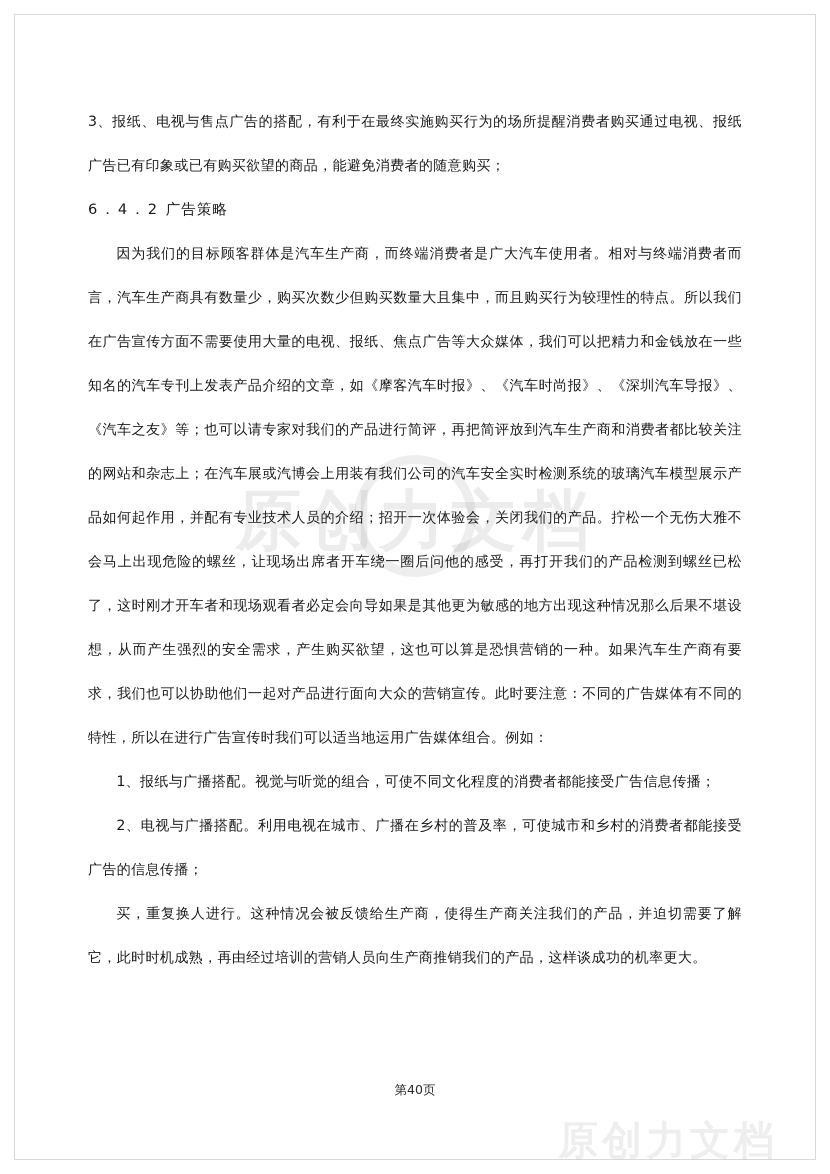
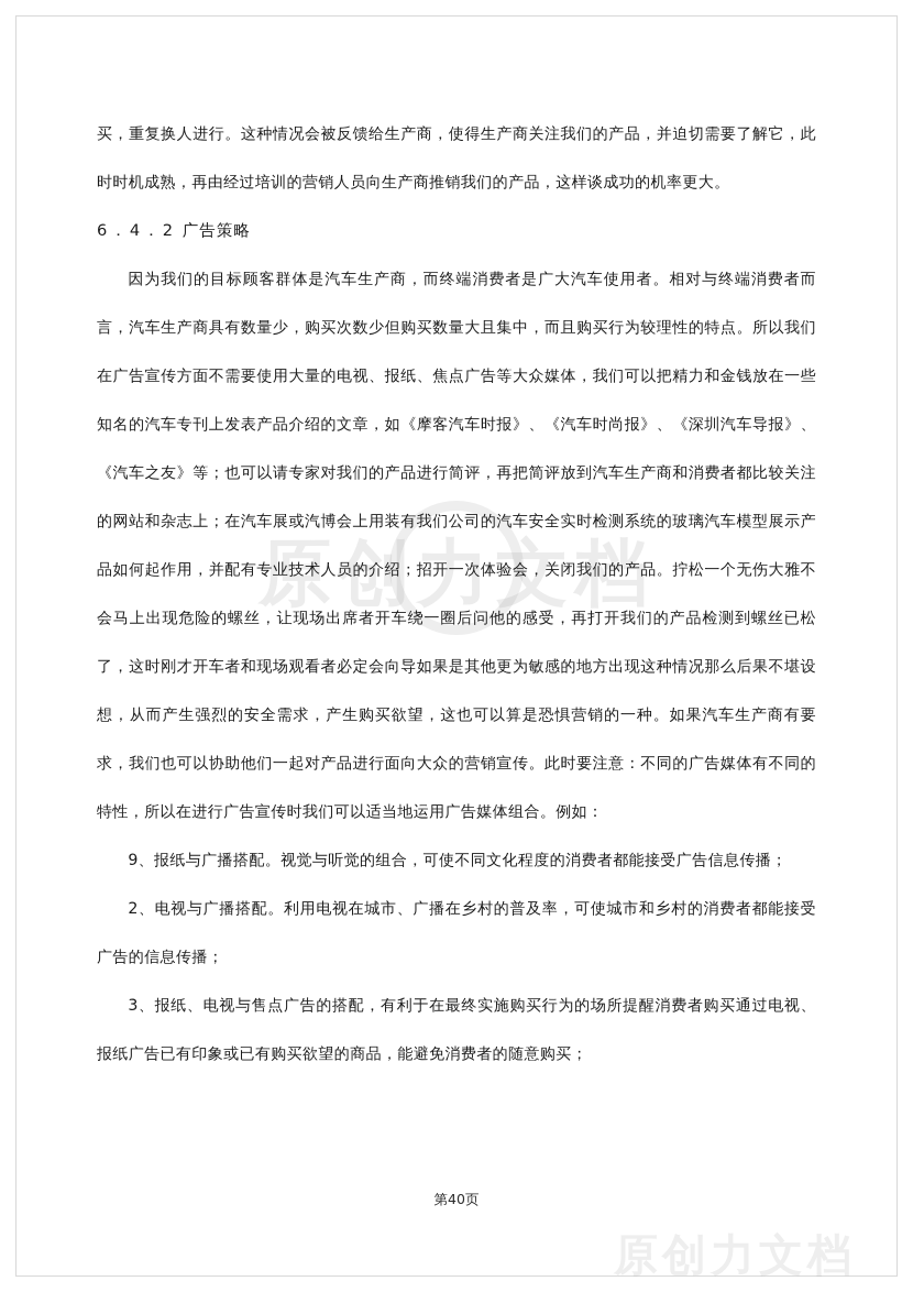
  原创力文档
  原创力文档
- 3、报纸、电视与售点广告的搭配，有利于在最终实施购买行为的场所提醒消费者购买通过电视、报纸广告已有印象或已有购买欲望的商品，能避免消费者的随意购买；
+ 买，重复换人进行。这种情况会被反馈给生产商，使得生产商关注我们的产品，并迫切需要了解它，此时时机成熟，再由经过培训的营销人员向生产商推销我们的产品，这样谈成功的机率更大。
  6．4．2 广告策略
  因为我们的目标顾客群体是汽车生产商，而终端消费者是广大汽车使用者。相对与终端消费者而言，汽车生产商具有数量少，购买次数少但购买数量大且集中，而且购买行为较理性的特点。所以我们在广告宣传方面不需要使用大量的电视、报纸、焦点广告等大众媒体，我们可以把精力和金钱放在一些知名的汽车专刊上发表产品介绍的文章，如《摩客汽车时报》、《汽车时尚报》、《深圳汽车导报》、《汽车之友》等；也可以请专家对我们的产品进行简评，再把简评放到汽车生产商和消费者都比较关注的网站和杂志上；在汽车展或汽博会上用装有我们公司的汽车安全实时检测系统的玻璃汽车模型展示产品如何起作用，并配有专业技术人员的介绍；招开一次体验会，关闭我们的产品。拧松一个无伤大雅不会马上出现危险的螺丝，让现场出席者开车绕一圈后问他的感受，再打开我们的产品检测到螺丝已松了，这时刚才开车者和现场观看者必定会向导如果是其他更为敏感的地方出现这种情况那么后果不堪设想，从而产生强烈的安全需求，产生购买欲望，这也可以算是恐惧营销的一种。如果汽车生产商有要求，我们也可以协助他们一起对产品进行面向大众的营销宣传。此时要注意：不同的广告媒体有不同的特性，所以在进行广告宣传时我们可以适当地运用广告媒体组合。例如：
- 1、报纸与广播搭配。视觉与听觉的组合，可使不同文化程度的消费者都能接受广告信息传播；
+ 9、报纸与广播搭配。视觉与听觉的组合，可使不同文化程度的消费者都能接受广告信息传播；
  2、电视与广播搭配。利用电视在城市、广播在乡村的普及率，可使城市和乡村的消费者都能接受广告的信息传播；
- 买，重复换人进行。这种情况会被反馈给生产商，使得生产商关注我们的产品，并迫切需要了解它，此时时机成熟，再由经过培训的营销人员向生产商推销我们的产品，这样谈成功的机率更大。
+ 3、报纸、电视与售点广告的搭配，有利于在最终实施购买行为的场所提醒消费者购买通过电视、报纸广告已有印象或已有购买欲望的商品，能避免消费者的随意购买；
  第40页
